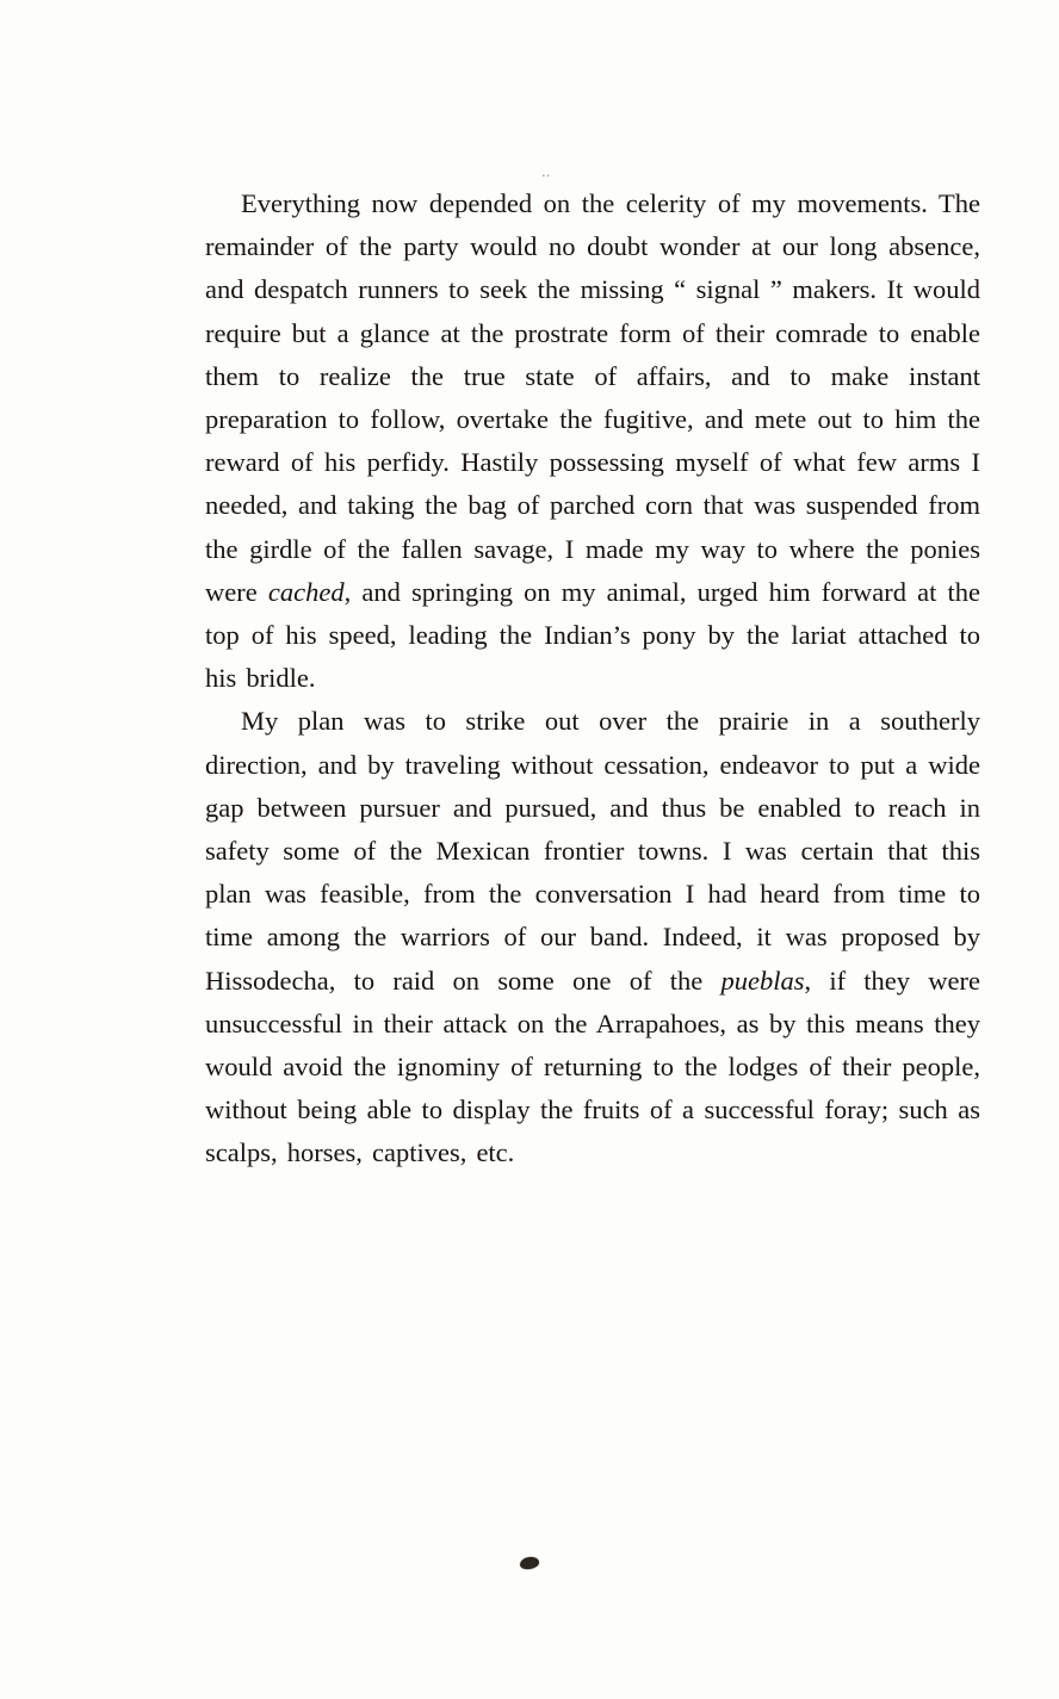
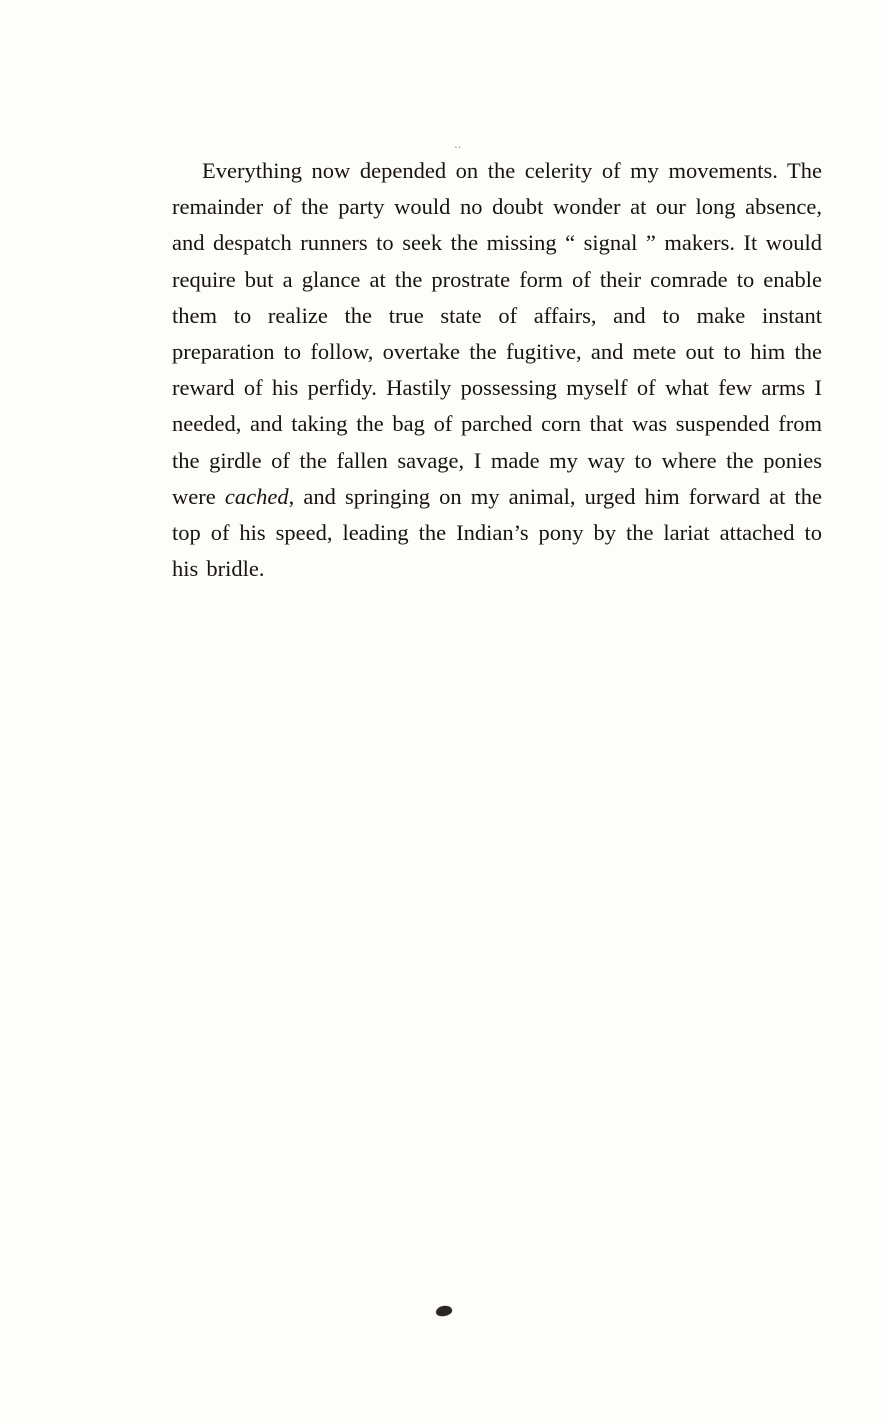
  ‥
  Everything now depended on the celerity of my movements. The remainder of the party would no doubt wonder at our long absence, and despatch runners to seek the missing “ signal ” makers. It would require but a glance at the prostrate form of their comrade to enable them to realize the true state of affairs, and to make instant preparation to follow, overtake the fugitive, and mete out to him the reward of his perfidy. Hastily possessing myself of what few arms I needed, and taking the bag of parched corn that was suspended from the girdle of the fallen savage, I made my way to where the ponies were cached, and springing on my animal, urged him forward at the top of his speed, leading the Indian’s pony by the lariat attached to his bridle.
- My plan was to strike out over the prairie in a southerly direction, and by traveling without cessation, endeavor to put a wide gap between pursuer and pursued, and thus be enabled to reach in safety some of the Mexican frontier towns. I was certain that this plan was feasible, from the conversation I had heard from time to time among the warriors of our band. Indeed, it was proposed by Hissodecha, to raid on some one of the pueblas, if they were unsuccessful in their attack on the Arrapahoes, as by this means they would avoid the ignominy of returning to the lodges of their people, without being able to display the fruits of a successful foray; such as scalps, horses, captives, etc.
